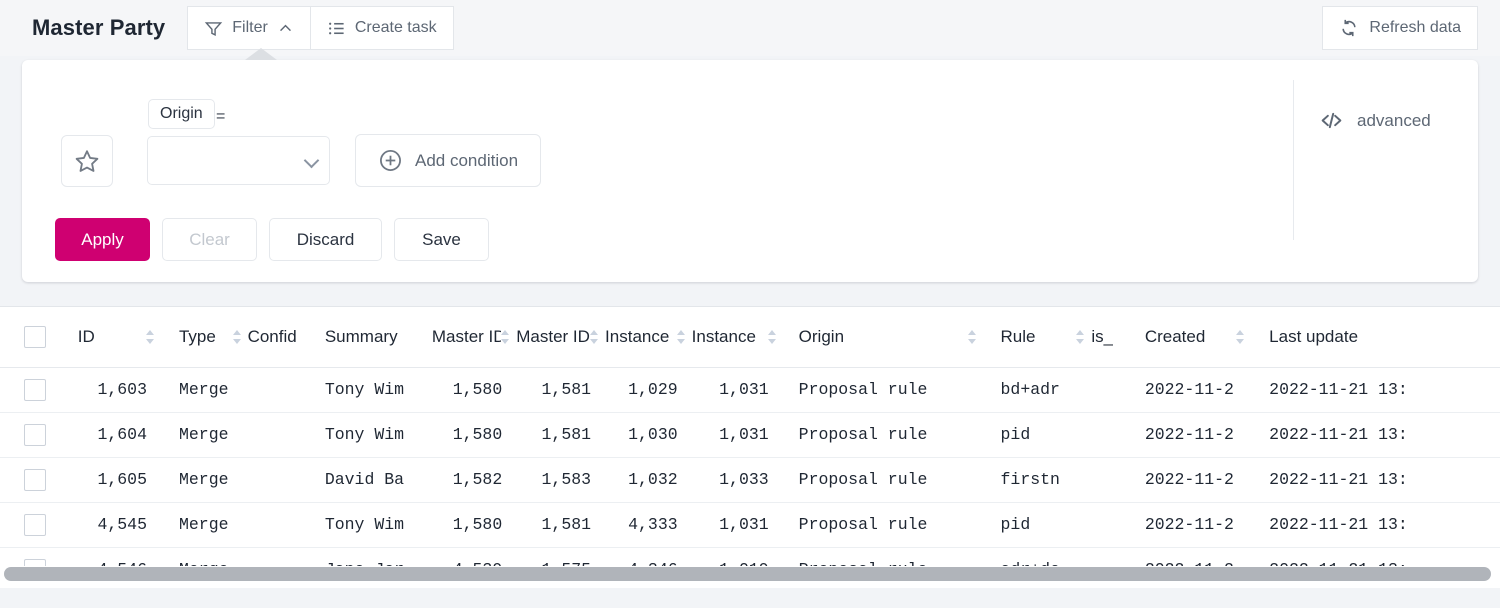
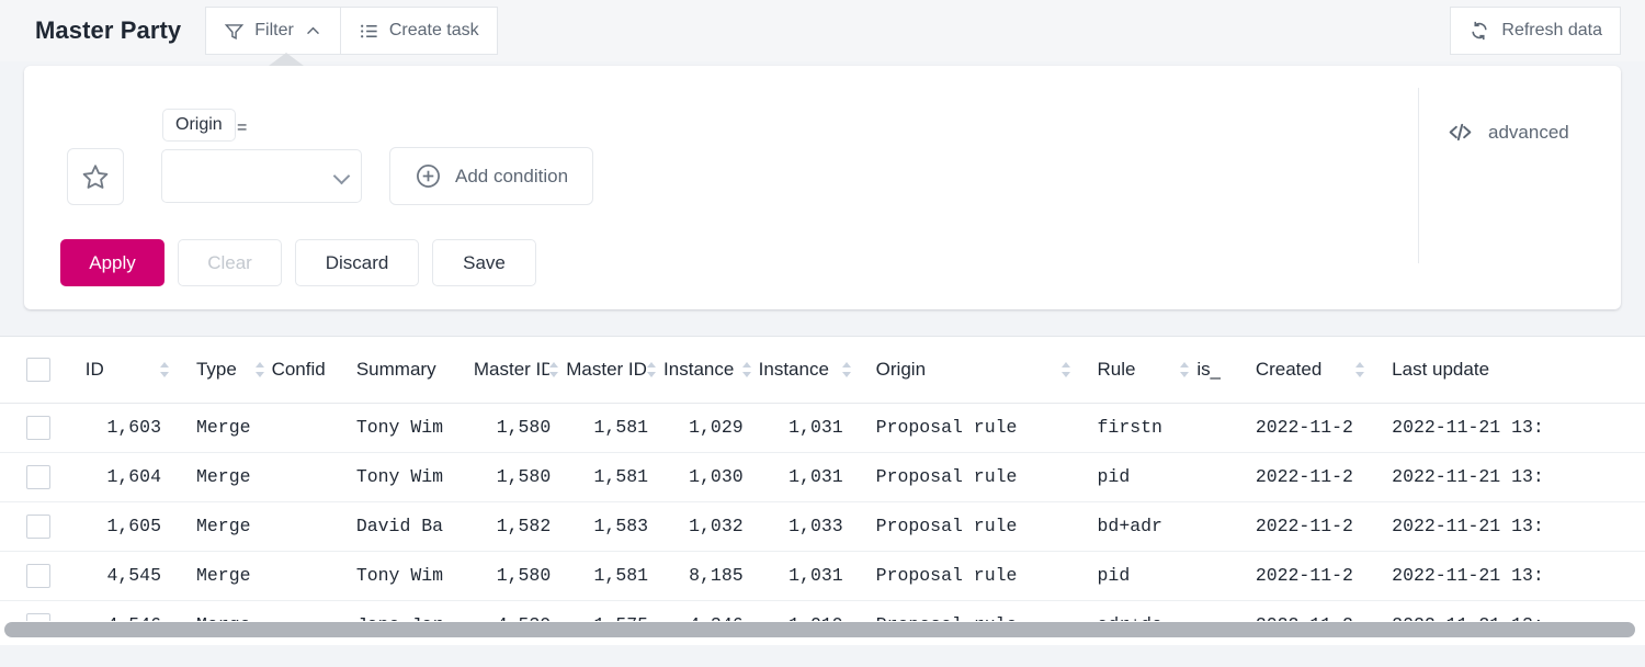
  Master Party
  Filter
  Create task
  Refresh data
  Origin
  =
  Add condition
  advanced
  Apply
  Clear
  Discard
  Save
  	ID	Type	Confid	Summary	Master ID	Master ID	Instance	Instance	Origin	Rule	is_	Created	Last update
- 	1,603	Merge		Tony Wim	1,580	1,581	1,029	1,031	Proposal rule	bd+adr		2022-11-2	2022-11-21 13:
+ 	1,603	Merge		Tony Wim	1,580	1,581	1,029	1,031	Proposal rule	firstn		2022-11-2	2022-11-21 13:
  	1,604	Merge		Tony Wim	1,580	1,581	1,030	1,031	Proposal rule	pid		2022-11-2	2022-11-21 13:
- 	1,605	Merge		David Ba	1,582	1,583	1,032	1,033	Proposal rule	firstn		2022-11-2	2022-11-21 13:
+ 	1,605	Merge		David Ba	1,582	1,583	1,032	1,033	Proposal rule	bd+adr		2022-11-2	2022-11-21 13:
- 	4,545	Merge		Tony Wim	1,580	1,581	4,333	1,031	Proposal rule	pid		2022-11-2	2022-11-21 13:
+ 	4,545	Merge		Tony Wim	1,580	1,581	8,185	1,031	Proposal rule	pid		2022-11-2	2022-11-21 13:
